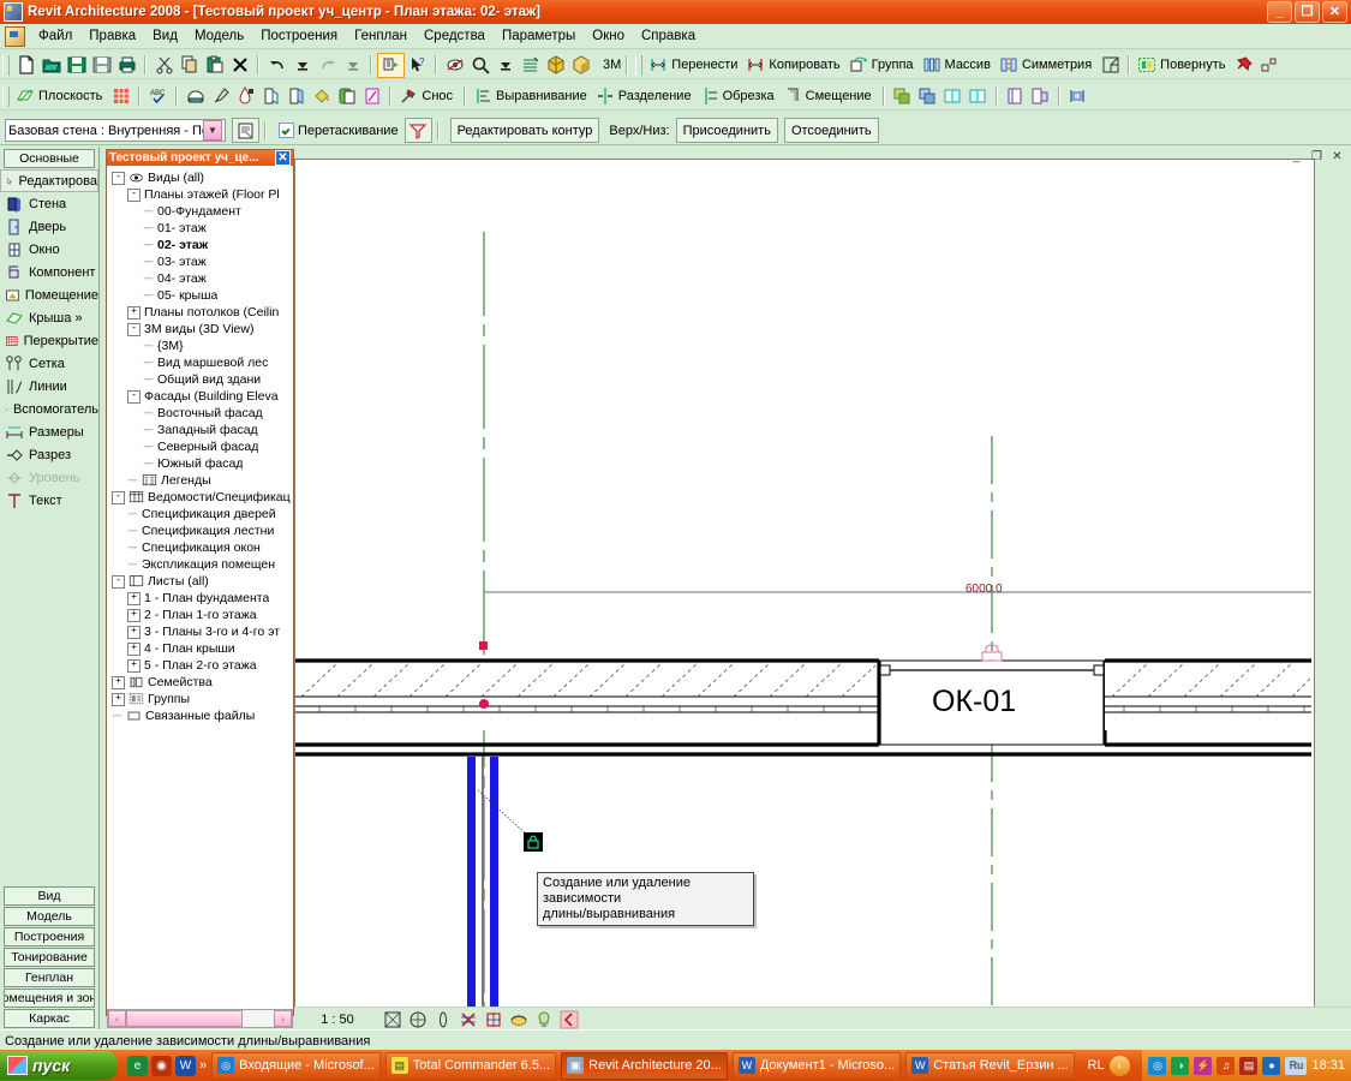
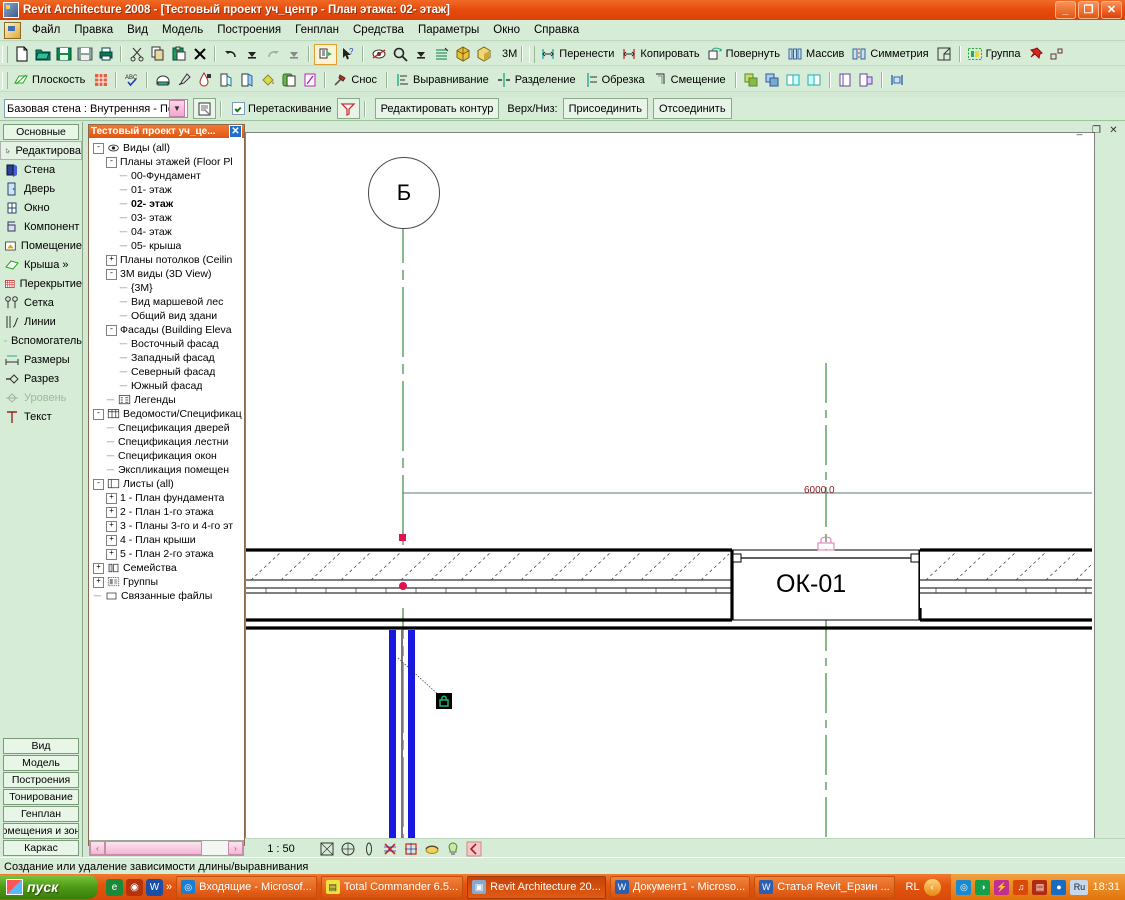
  Revit Architecture 2008 - [Тестовый проект уч_центр - План этажа: 02- этаж]
  _
  ❐
  ✕
  Файл
  Правка
  Вид
  Модель
  Построения
  Генплан
  Средства
  Параметры
  Окно
  Справка
  ?
  3М
  Перенести
  Копировать
- Группа
+ Повернуть
  Массив
  Симметрия
- Повернуть
+ Группа
  Плоскость
  Снос
  Выравнивание
  Разделение
  Обрезка
  Смещение
  Базовая стена : Внутренняя - П
  ▼
  Перетаскивание
  Редактировать контур
  Верх/Низ:
  Присоединить
  Отсоединить
  Основные
  Редактирова
  Стена
  Дверь
  Окно
  Компонент
  Помещение
  Крыша »
  Перекрытие
  Сетка
  Линии
  Вспомогатель
  Размеры
  Разрез
  Уровень
  Текст
  Вид
  Модель
  Построения
  Тонирование
  Генплан
  омещения и зон
  Каркас
  Тестовый проект уч_це...
  ✕
  -
  Виды (all)
  -
  Планы этажей (Floor Pl
  ─
  00-Фундамент
  ─
  01- этаж
  ─
  02- этаж
  ─
  03- этаж
  ─
  04- этаж
  ─
  05- крыша
  +
  Планы потолков (Ceilin
  -
  3М виды (3D View)
  ─
  {3М}
  ─
  Вид маршевой лес
  ─
  Общий вид здани
  -
  Фасады (Building Eleva
  ─
  Восточный фасад
  ─
  Западный фасад
  ─
  Северный фасад
  ─
  Южный фасад
  ─
  Легенды
  -
  Ведомости/Спецификац
  ─
  Спецификация дверей
  ─
  Спецификация лестни
  ─
  Спецификация окон
  ─
  Экспликация помещен
  -
  Листы (all)
  +
  1 - План фундамента
  +
  2 - План 1-го этажа
  +
  3 - Планы 3-го и 4-го эт
  +
  4 - План крыши
  +
  5 - План 2-го этажа
  +
  Семейства
  +
  Группы
  ─
  Связанные файлы
  ‹
  ›
  _
  ❐
  ✕
+ Б
  6000.0
  ОК-01
- Создание или удаление зависимости
- длины/выравнивания
  1 : 50
  Создание или удаление зависимости длины/выравнивания
  пуск
  e
  ◉
  W
  »
  ◎
  Входящие - Microsof...
  ▤
  Total Commander 6.5...
  ▣
  Revit Architecture 20...
  W
  Документ1 - Microso...
  W
  Статья Revit_Ерзин ...
  RL
  ‹
  ◎
  ◑
  ⚡
  ♫
  ▤
  ●
  Ru
  18:31
